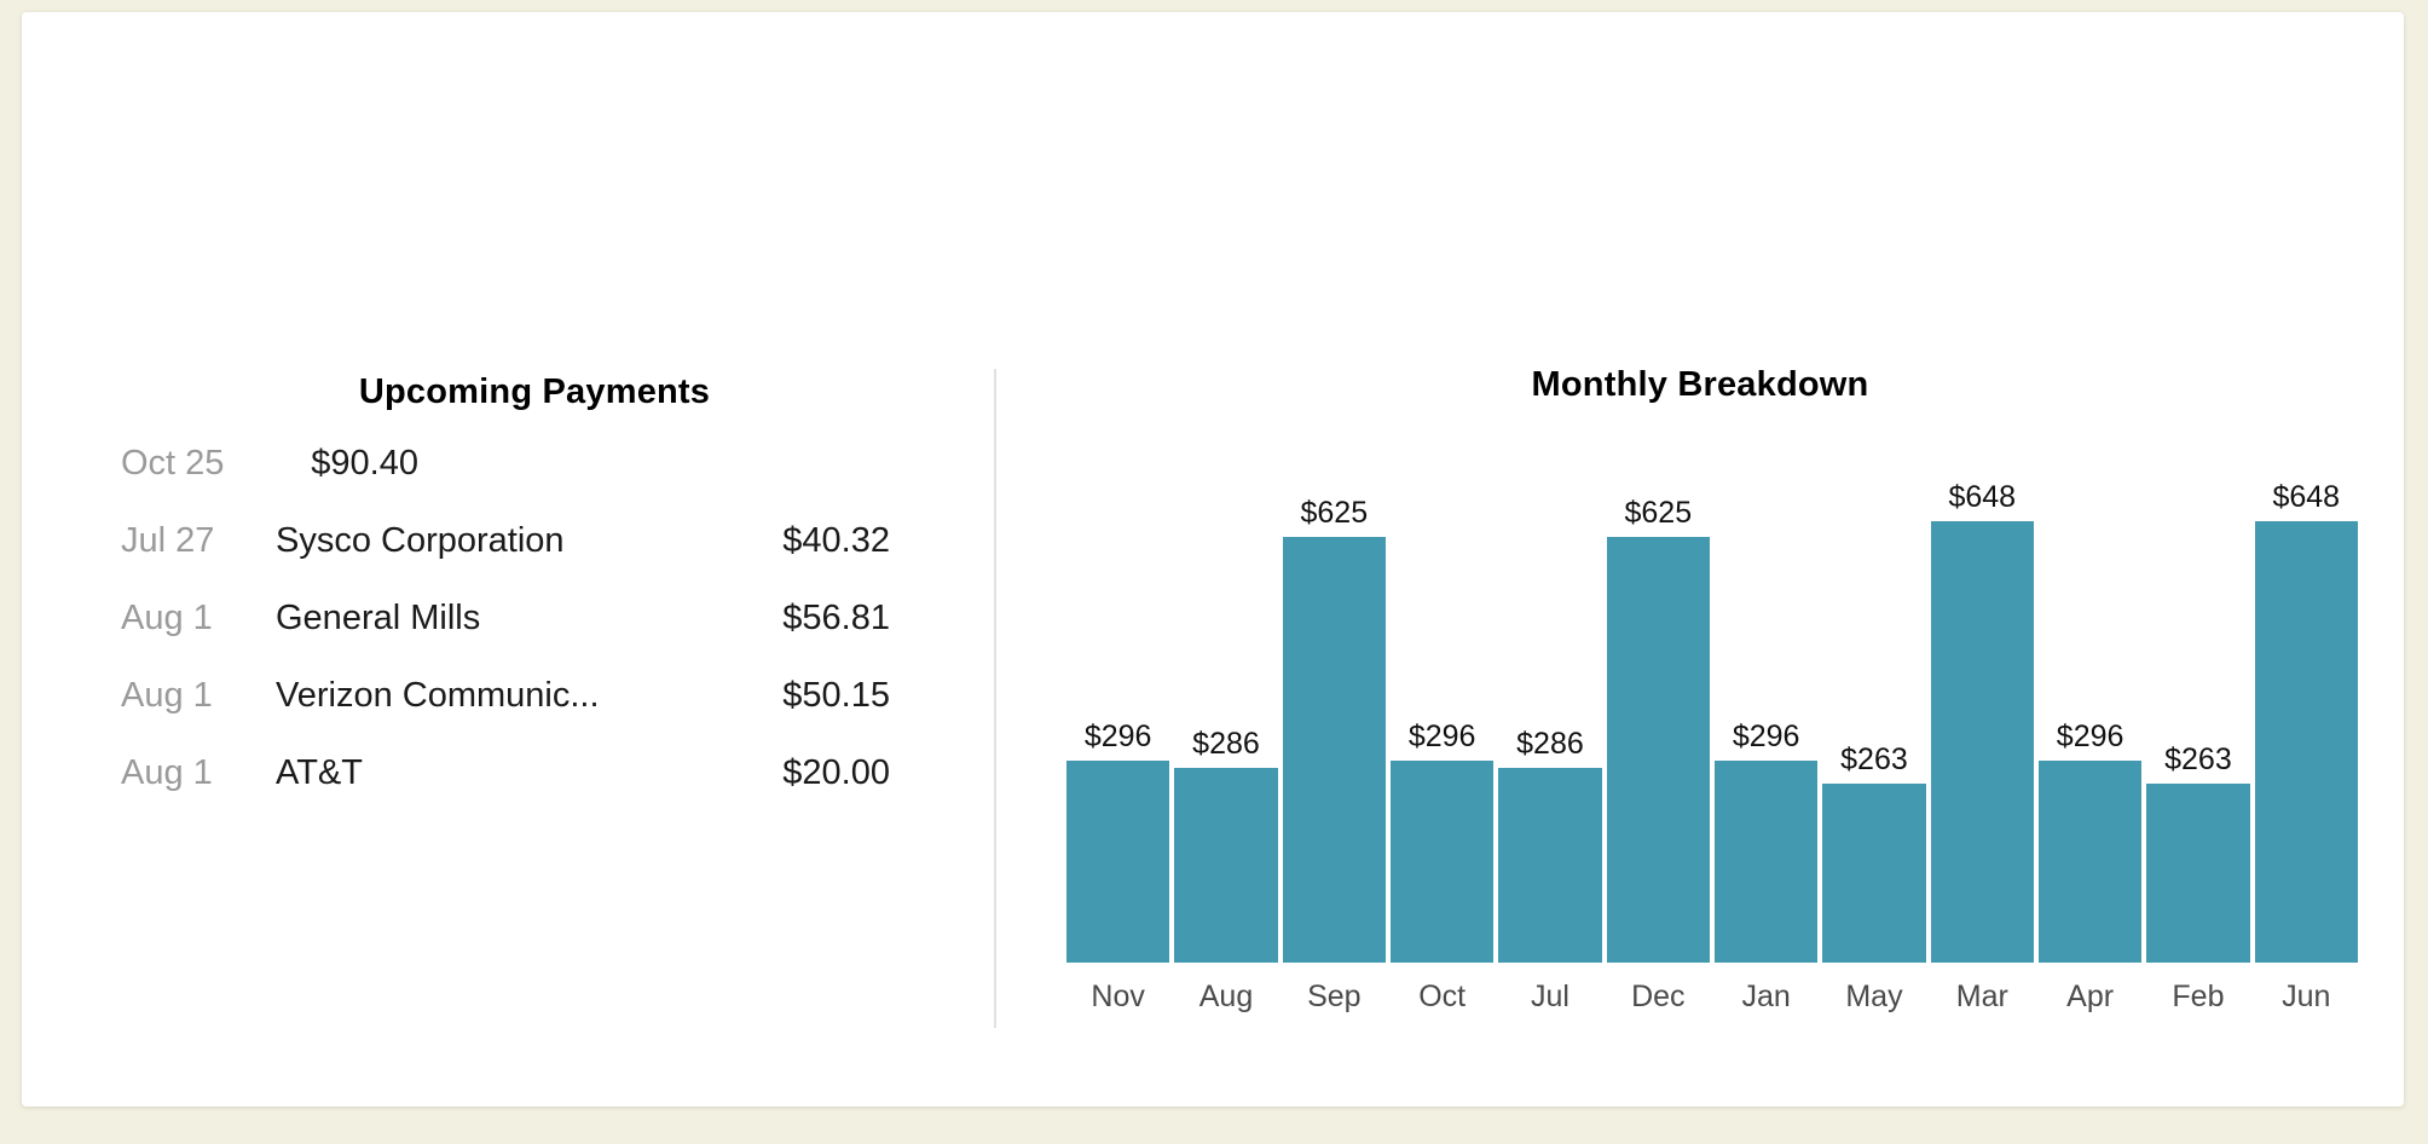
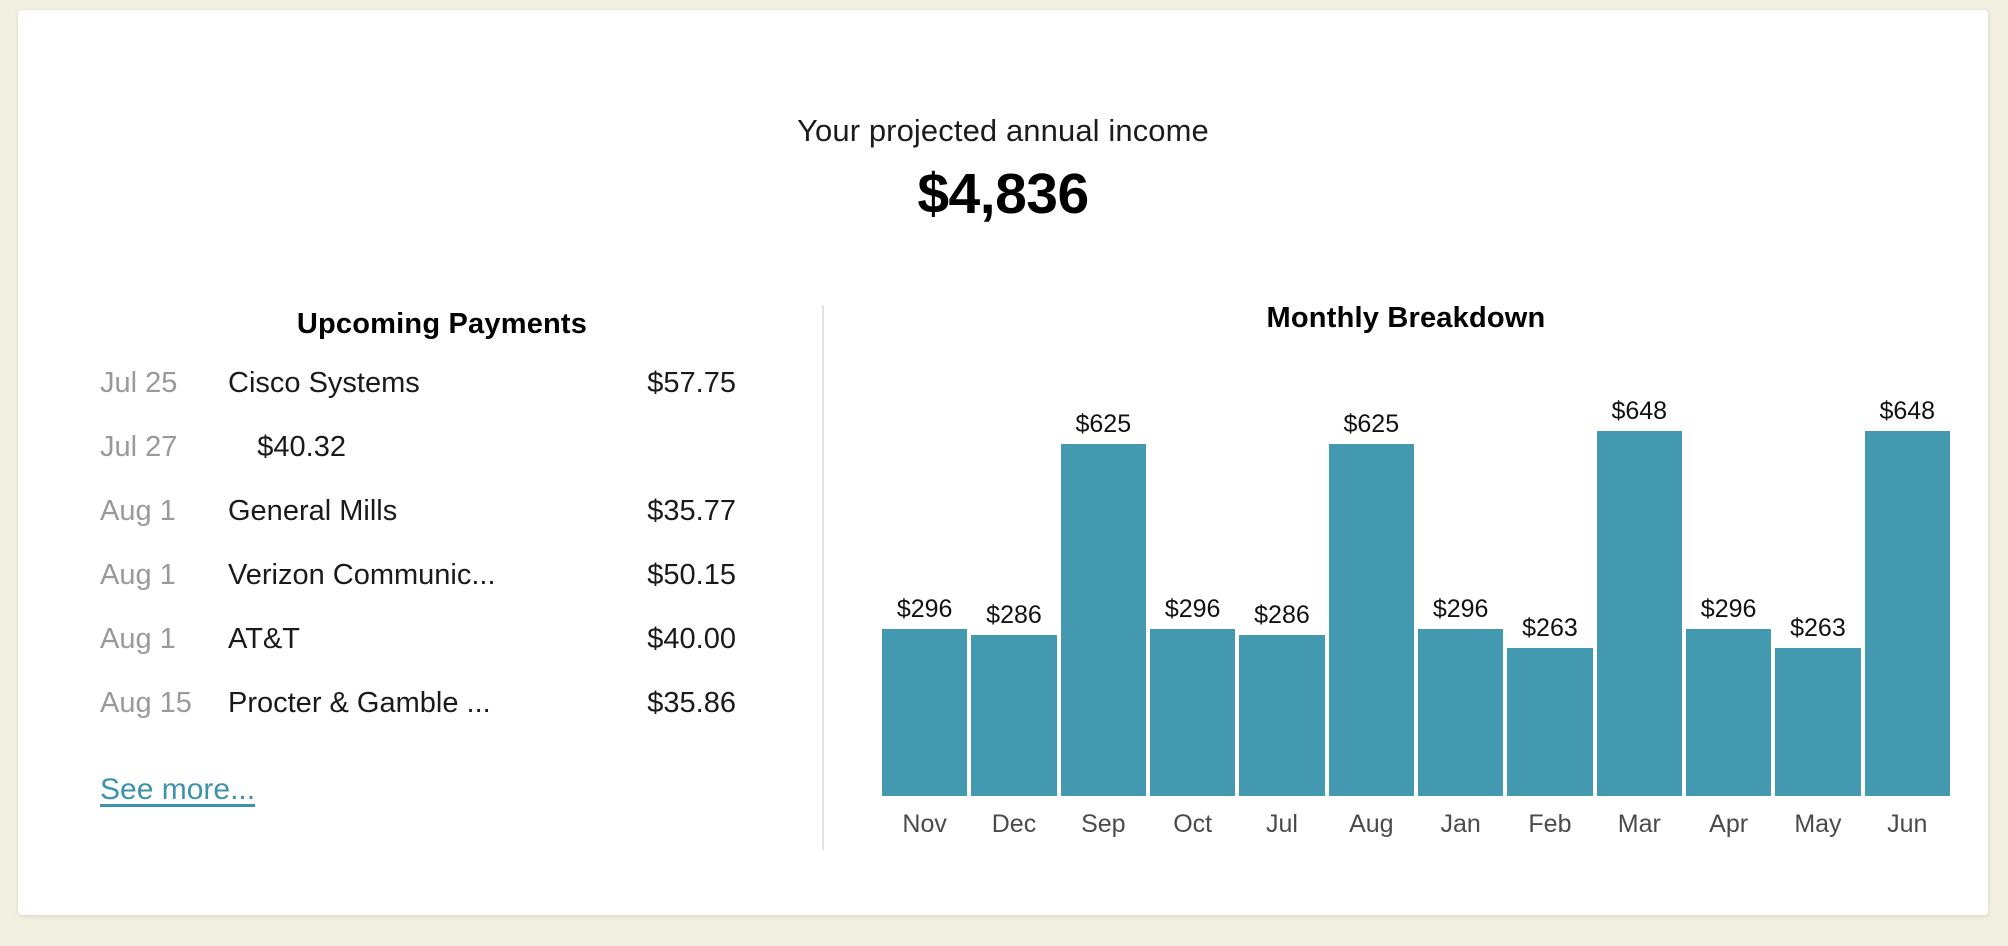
+ Your projected annual income
+ $4,836
  Upcoming Payments
- Oct 25
+ Jul 25
+ Cisco Systems
- $90.40
+ $57.75
  Jul 27
- Sysco Corporation
  $40.32
  Aug 1
  General Mills
- $56.81
+ $35.77
  Aug 1
  Verizon Communic...
  $50.15
  Aug 1
  AT&T
- $20.00
+ $40.00
+ Aug 15
+ Procter & Gamble ...
+ $35.86
+ See more...
  Monthly Breakdown
  $296
  $286
  $625
  $296
  $286
  $625
  $296
  $263
  $648
  $296
  $263
  $648
  Nov
- Aug
+ Dec
  Sep
  Oct
  Jul
- Dec
+ Aug
  Jan
- May
+ Feb
  Mar
  Apr
- Feb
+ May
  Jun
